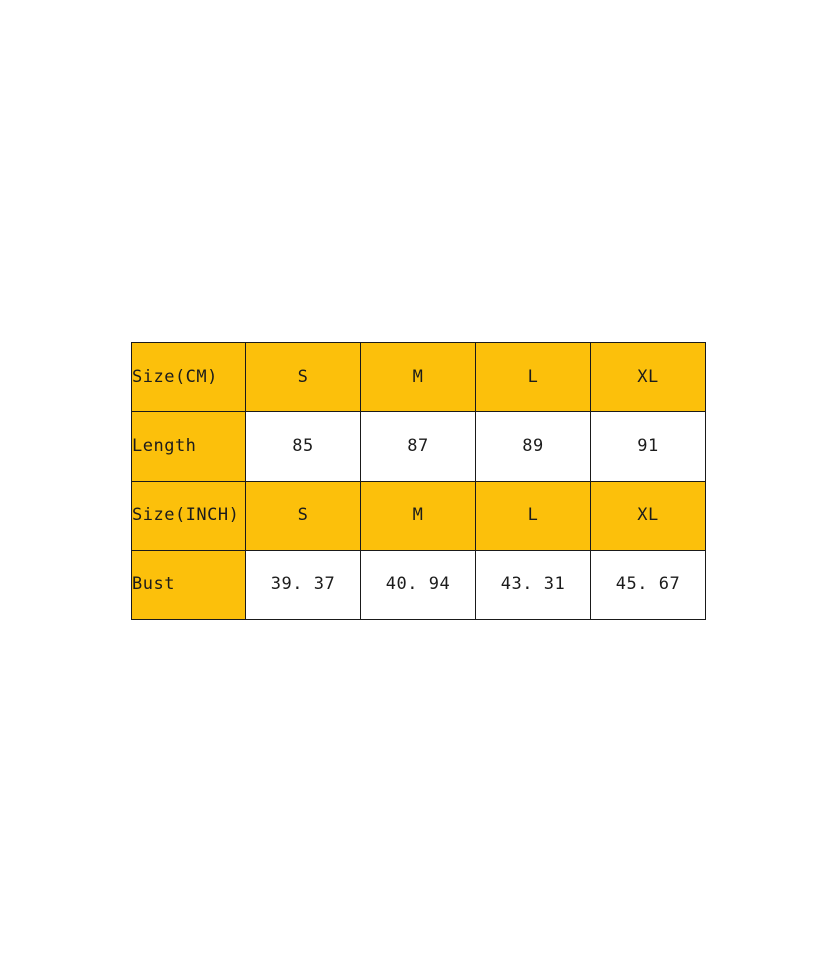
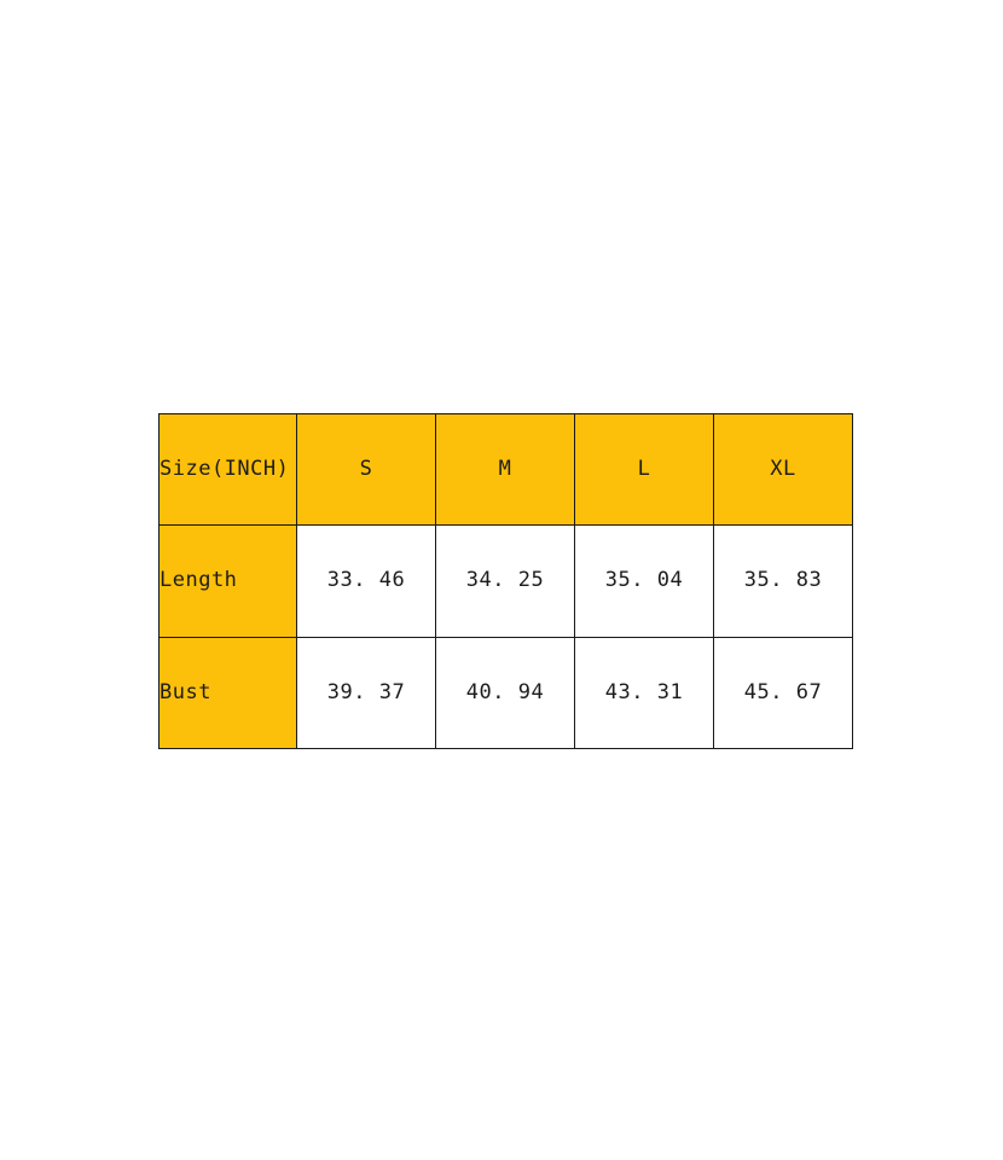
- Size(CM)	S	M	L	XL
- Length	85	87	89	91
  Size(INCH)	S	M	L	XL
+ Length	33. 46	34. 25	35. 04	35. 83
  Bust	39. 37	40. 94	43. 31	45. 67
